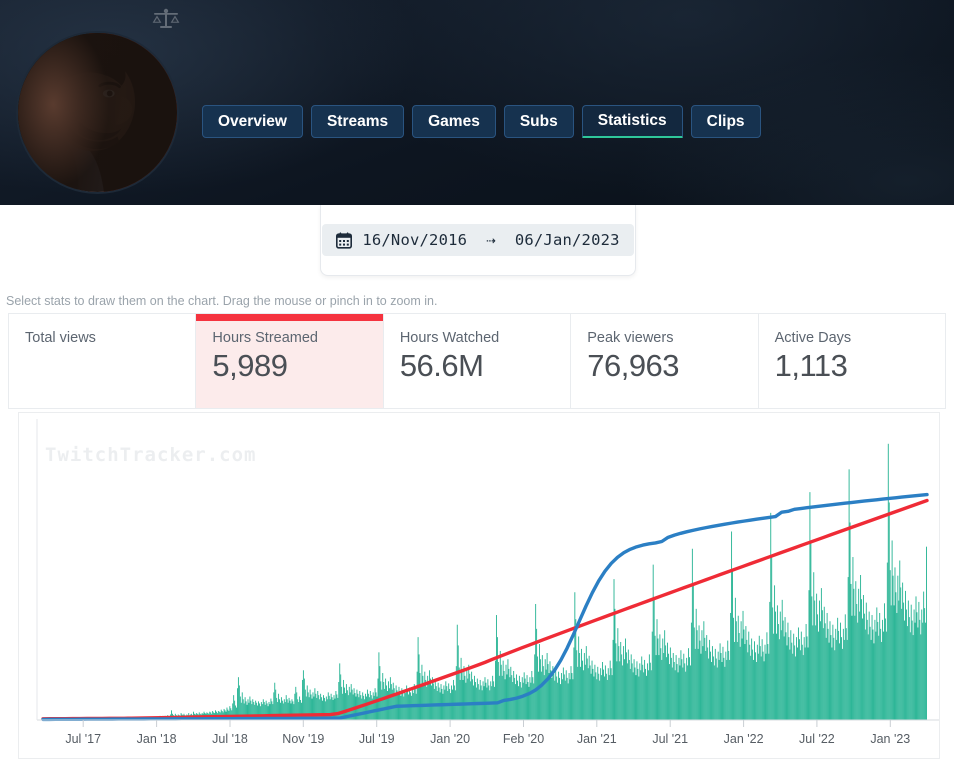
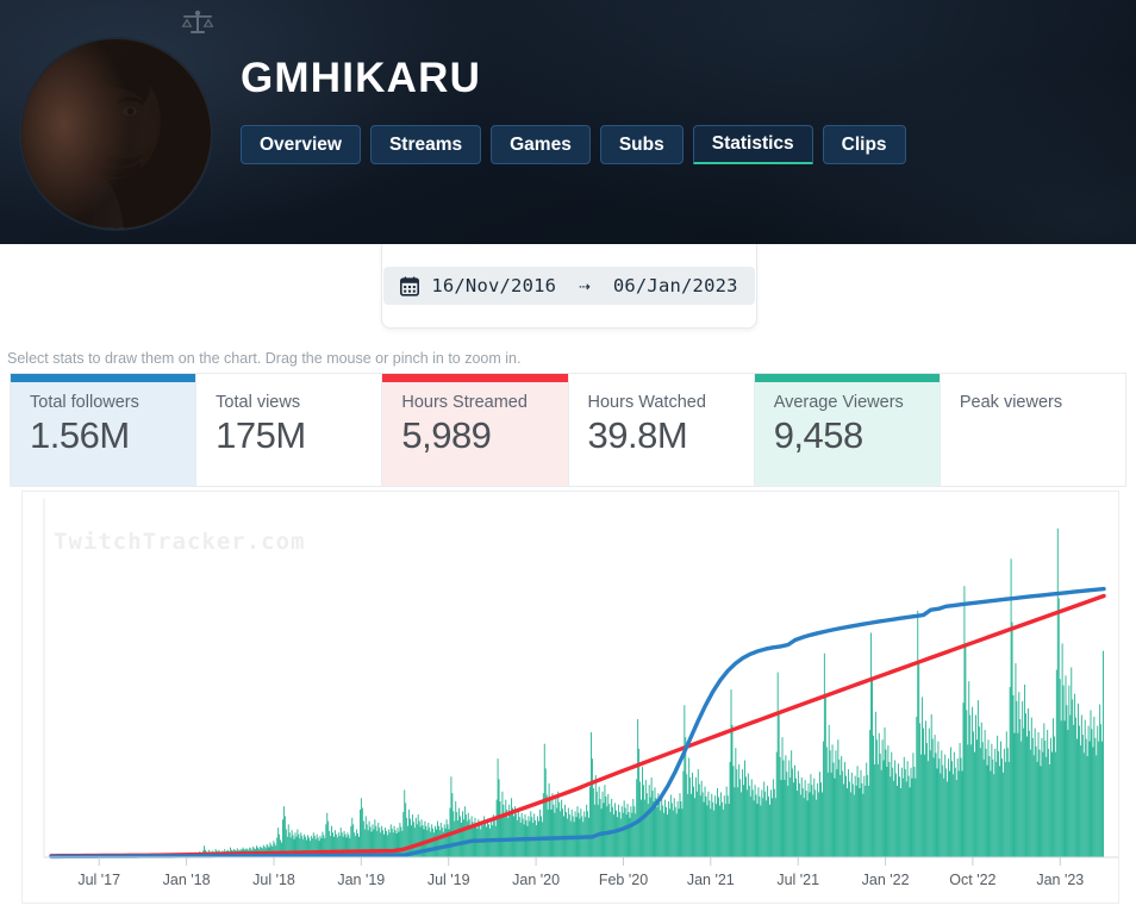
+ GMHIKARU
  Overview
  Streams
  Games
  Subs
  Statistics
  Clips
  16/Nov/2016 ⇢ 06/Jan/2023
  Select stats to draw them on the chart. Drag the mouse or pinch in to zoom in.
+ Total followers
+ 1.56M
  Total views
+ 175M
  Hours Streamed
  5,989
  Hours Watched
- 56.6M
+ 39.8M
+ Average Viewers
+ 9,458
  Peak viewers
- 76,963
- Active Days
- 1,113
  Jul '17
  Jan '18
  Jul '18
- Nov '19
+ Jan '19
  Jul '19
  Jan '20
  Feb '20
  Jan '21
  Jul '21
  Jan '22
- Jul '22
+ Oct '22
  Jan '23
